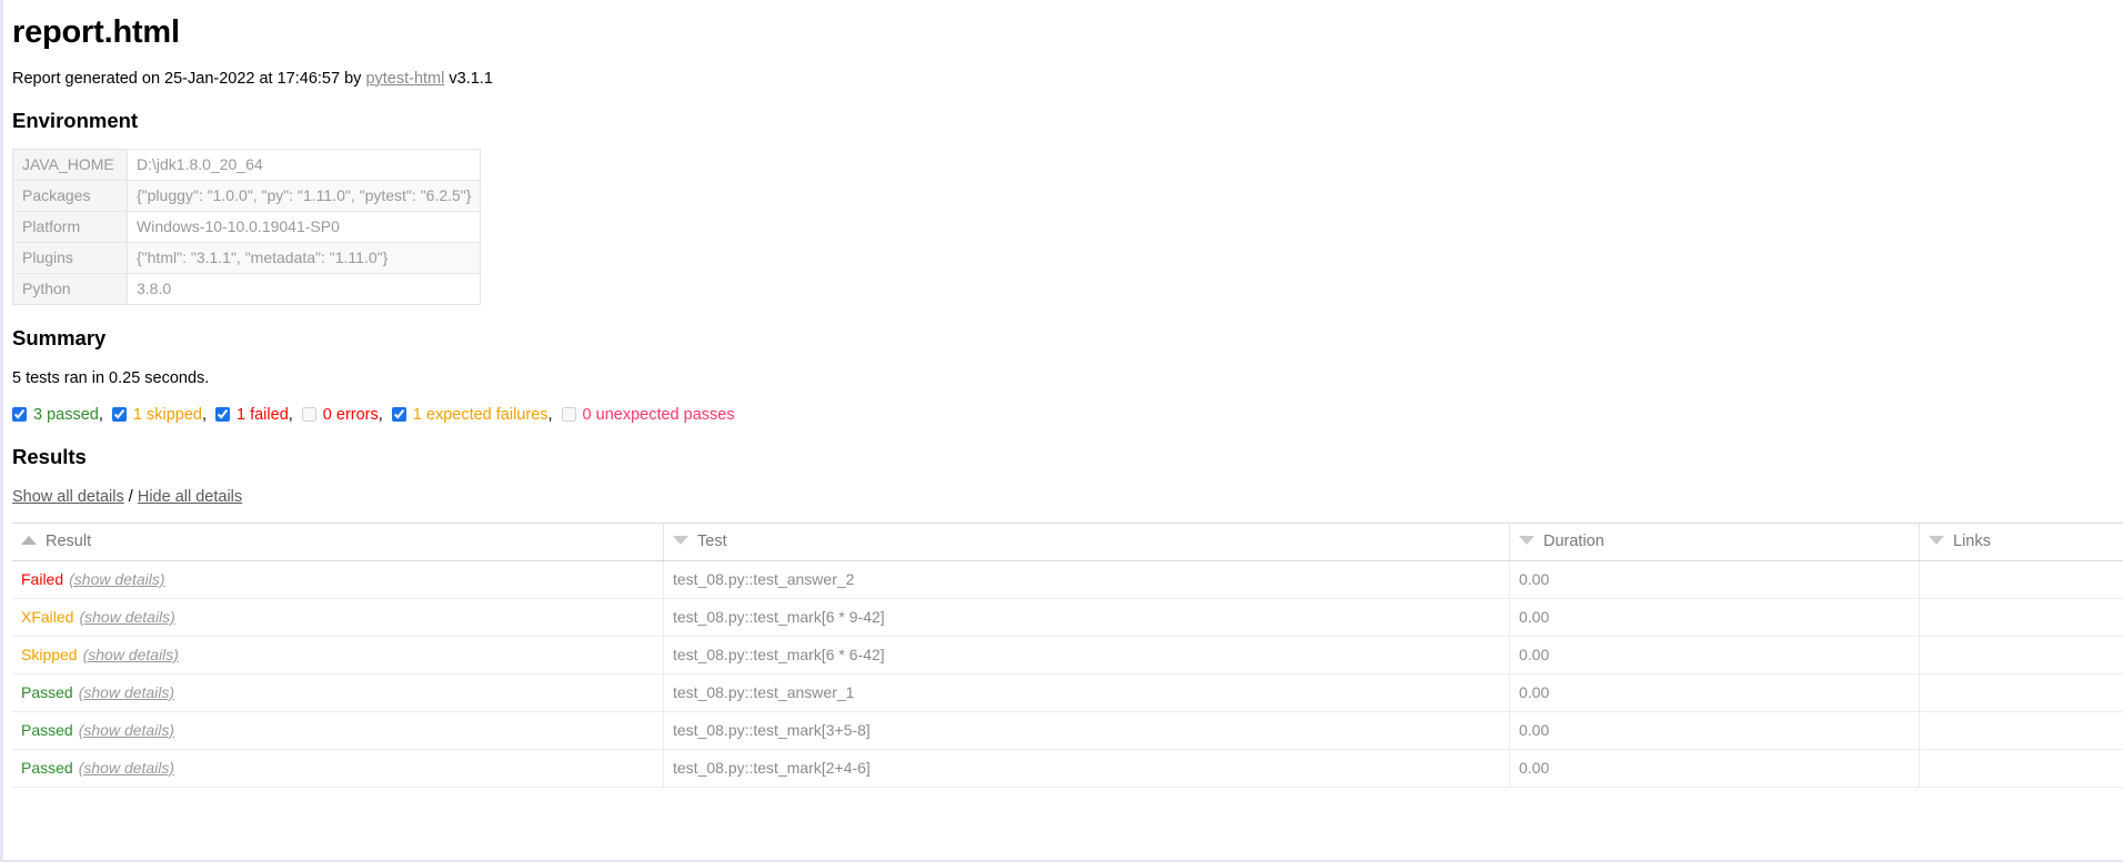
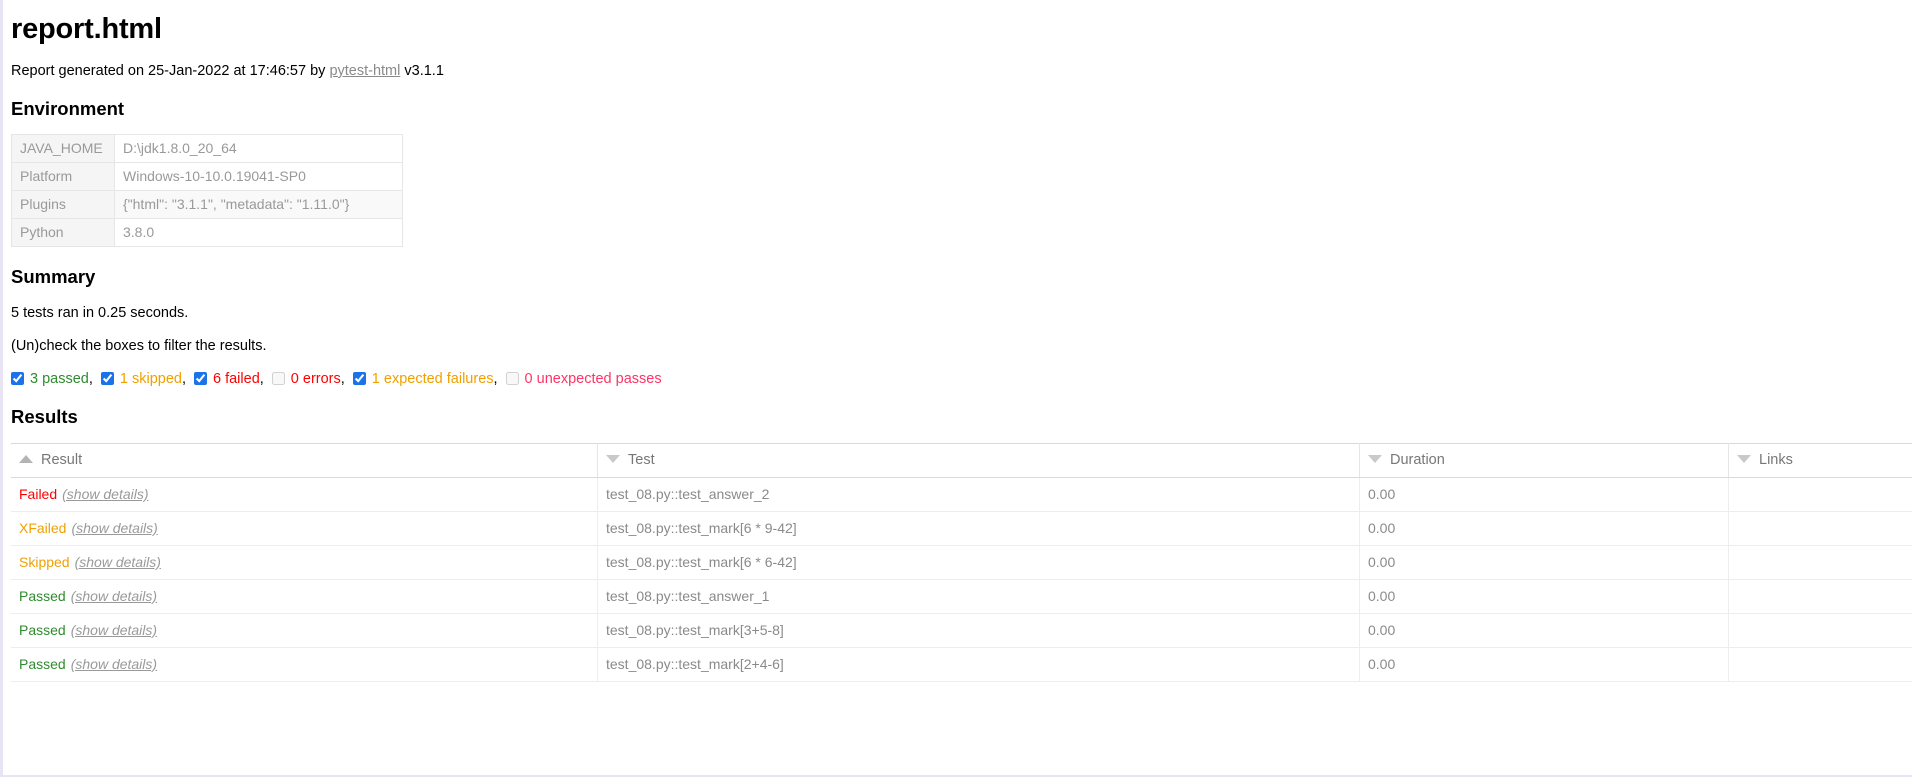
  report.html
  Report generated on 25-Jan-2022 at 17:46:57 by pytest-html v3.1.1
  Environment
  JAVA_HOME	D:\jdk1.8.0_20_64
- Packages	{"pluggy": "1.0.0", "py": "1.11.0", "pytest": "6.2.5"}
  Platform	Windows-10-10.0.19041-SP0
  Plugins	{"html": "3.1.1", "metadata": "1.11.0"}
  Python	3.8.0
  Summary
  5 tests ran in 0.25 seconds.
+ (Un)check the boxes to filter the results.
  3 passed
  ,
  1 skipped
  ,
- 1 failed
+ 6 failed
  ,
  0 errors
  ,
  1 expected failures
  ,
  0 unexpected passes
  Results
- Show all details / Hide all details
  Result	Test	Duration	Links
  Failed (show details)	test_08.py::test_answer_2	0.00
  XFailed (show details)	test_08.py::test_mark[6 * 9-42]	0.00
  Skipped (show details)	test_08.py::test_mark[6 * 6-42]	0.00
  Passed (show details)	test_08.py::test_answer_1	0.00
  Passed (show details)	test_08.py::test_mark[3+5-8]	0.00
  Passed (show details)	test_08.py::test_mark[2+4-6]	0.00
